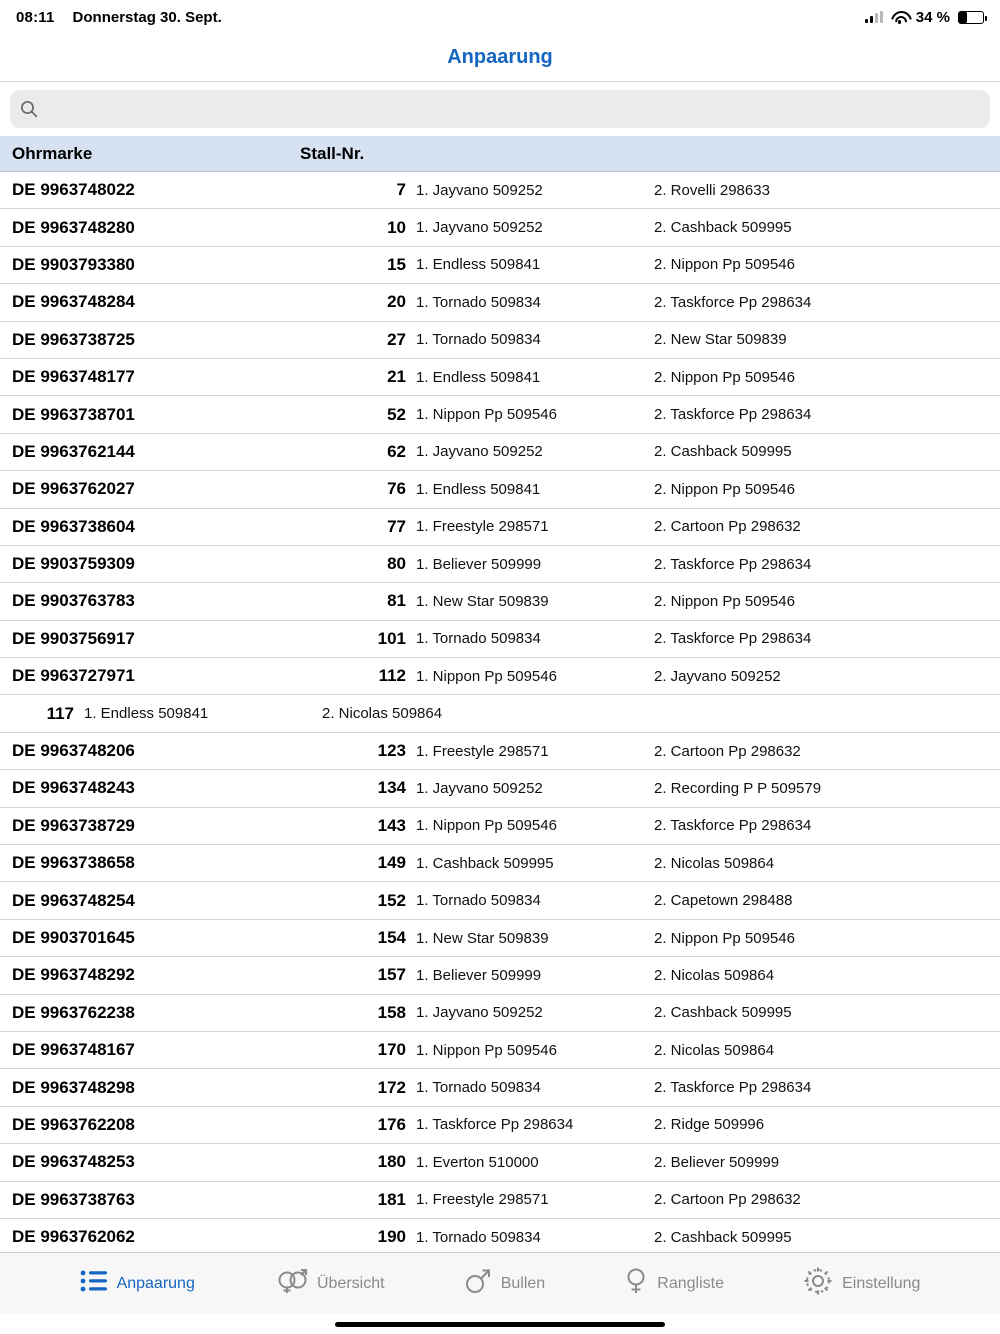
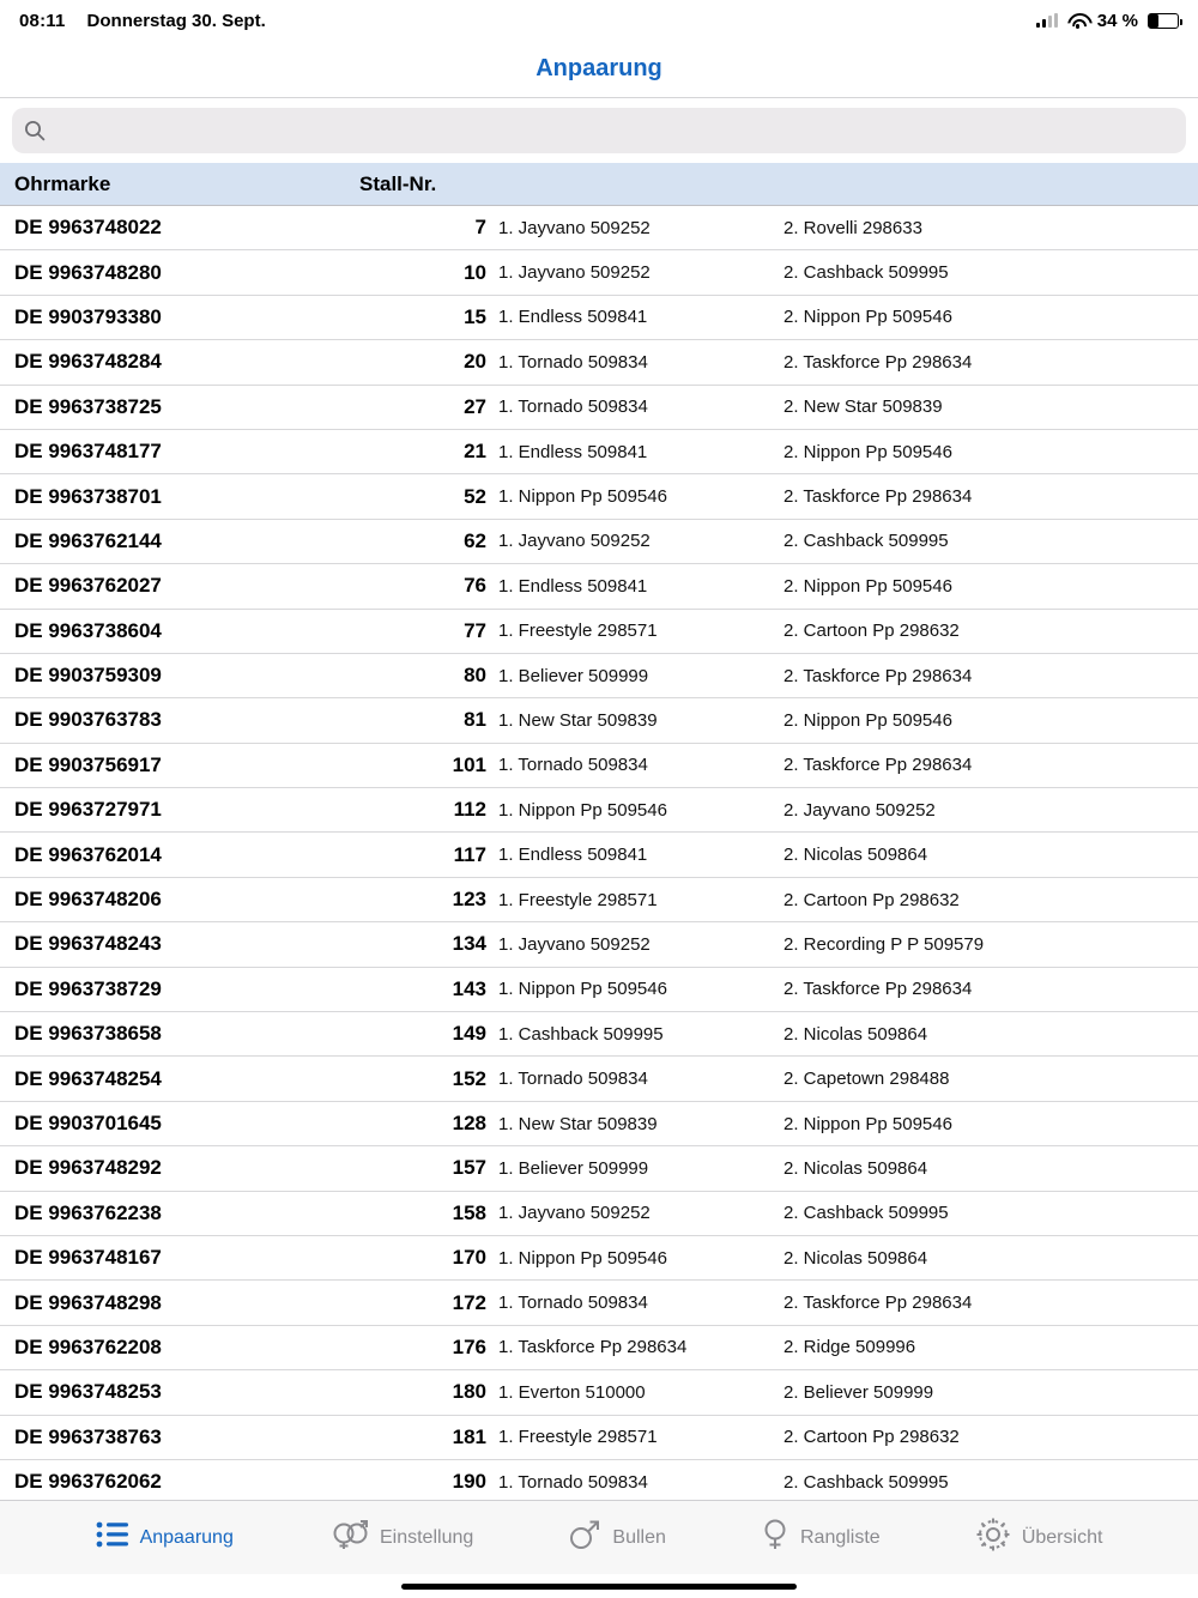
  08:11
  Donnerstag 30. Sept.
  34 %
  Anpaarung
  Ohrmarke
  Stall-Nr.
  DE 9963748022
  7
  1. Jayvano 509252
  2. Rovelli 298633
  DE 9963748280
  10
  1. Jayvano 509252
  2. Cashback 509995
  DE 9903793380
  15
  1. Endless 509841
  2. Nippon Pp 509546
  DE 9963748284
  20
  1. Tornado 509834
  2. Taskforce Pp 298634
  DE 9963738725
  27
  1. Tornado 509834
  2. New Star 509839
  DE 9963748177
  21
  1. Endless 509841
  2. Nippon Pp 509546
  DE 9963738701
  52
  1. Nippon Pp 509546
  2. Taskforce Pp 298634
  DE 9963762144
  62
  1. Jayvano 509252
  2. Cashback 509995
  DE 9963762027
  76
  1. Endless 509841
  2. Nippon Pp 509546
  DE 9963738604
  77
  1. Freestyle 298571
  2. Cartoon Pp 298632
  DE 9903759309
  80
  1. Believer 509999
  2. Taskforce Pp 298634
  DE 9903763783
  81
  1. New Star 509839
  2. Nippon Pp 509546
  DE 9903756917
  101
  1. Tornado 509834
  2. Taskforce Pp 298634
  DE 9963727971
  112
  1. Nippon Pp 509546
  2. Jayvano 509252
+ DE 9963762014
  117
  1. Endless 509841
  2. Nicolas 509864
  DE 9963748206
  123
  1. Freestyle 298571
  2. Cartoon Pp 298632
  DE 9963748243
  134
  1. Jayvano 509252
  2. Recording P P 509579
  DE 9963738729
  143
  1. Nippon Pp 509546
  2. Taskforce Pp 298634
  DE 9963738658
  149
  1. Cashback 509995
  2. Nicolas 509864
  DE 9963748254
  152
  1. Tornado 509834
  2. Capetown 298488
  DE 9903701645
- 154
+ 128
  1. New Star 509839
  2. Nippon Pp 509546
  DE 9963748292
  157
  1. Believer 509999
  2. Nicolas 509864
  DE 9963762238
  158
  1. Jayvano 509252
  2. Cashback 509995
  DE 9963748167
  170
  1. Nippon Pp 509546
  2. Nicolas 509864
  DE 9963748298
  172
  1. Tornado 509834
  2. Taskforce Pp 298634
  DE 9963762208
  176
  1. Taskforce Pp 298634
  2. Ridge 509996
  DE 9963748253
  180
  1. Everton 510000
  2. Believer 509999
  DE 9963738763
  181
  1. Freestyle 298571
  2. Cartoon Pp 298632
  DE 9963762062
  190
  1. Tornado 509834
  2. Cashback 509995
  Anpaarung
- Übersicht
+ Einstellung
  Bullen
  Rangliste
- Einstellung
+ Übersicht
